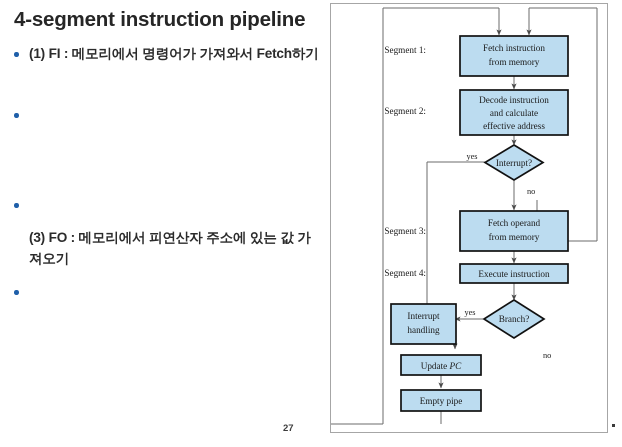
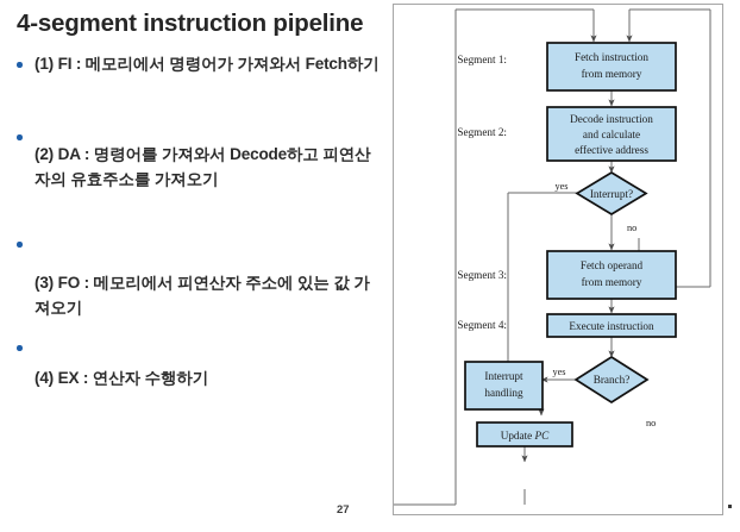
  4-segment instruction pipeline
  (1) FI : 메모리에서 명령어가 가져와서 Fetch하기
+ (2) DA : 명령어를 가져와서 Decode하고 피연산자의 유효주소를 가져오기
  (3) FO : 메모리에서 피연산자 주소에 있는 값 가져오기
+ (4) EX : 연산자 수행하기
  27
  Segment 1:
  Segment 2:
  Segment 3:
  Segment 4:
  Fetch instruction
  from memory
  Decode instruction
  and calculate
  effective address
  Interrupt?
  yes
  no
  Fetch operand
  from memory
  Execute instruction
  Branch?
  yes
  no
  Interrupt
  handling
  Update PC
- Empty pipe
